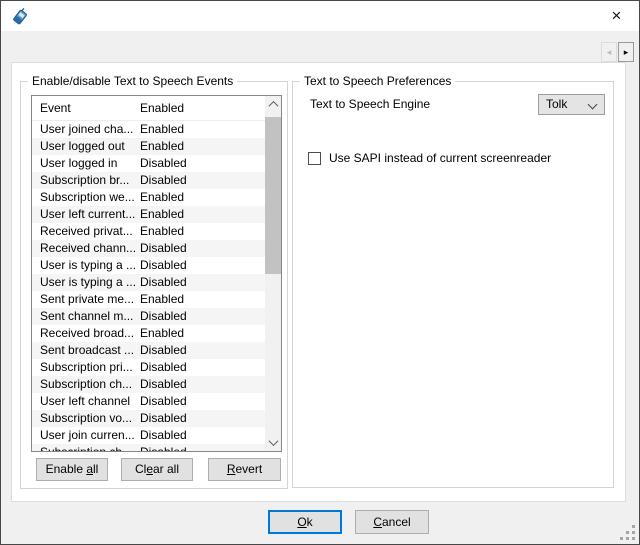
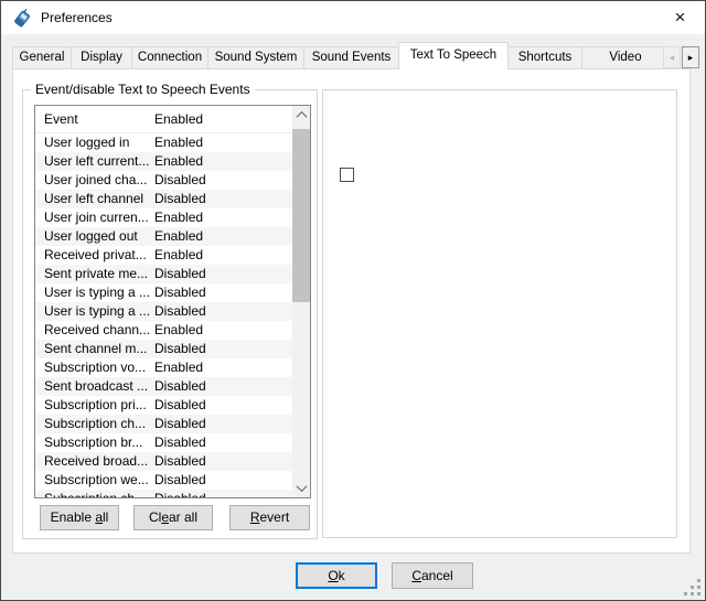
+ Preferences
  ×
+ General
+ Display
+ Connection
+ Sound System
+ Sound Events
+ Text To Speech
+ Shortcuts
+ Video
  ◂
  ▸
- Enable/disable Text to Speech Events
+ Event/disable Text to Speech Events
  Event
  Enabled
- User joined cha...
+ User logged in
  Enabled
- User logged out
+ User left current...
  Enabled
- User logged in
+ User joined cha...
  Disabled
- Subscription br...
+ User left channel
  Disabled
- Subscription we...
+ User join curren...
  Enabled
- User left current...
+ User logged out
  Enabled
  Received privat...
  Enabled
- Received chann...
+ Sent private me...
  Disabled
  User is typing a ...
  Disabled
  User is typing a ...
  Disabled
- Sent private me...
+ Received chann...
  Enabled
  Sent channel m...
  Disabled
- Received broad...
+ Subscription vo...
  Enabled
  Sent broadcast ...
  Disabled
  Subscription pri...
  Disabled
  Subscription ch...
  Disabled
- User left channel
+ Subscription br...
  Disabled
- Subscription vo...
+ Received broad...
  Disabled
- User join curren...
+ Subscription we...
  Disabled
  Enable all
  Clear all
  Revert
- Text to Speech Preferences
- Text to Speech Engine
- Tolk
- Use SAPI instead of current screenreader
  Ok
  Cancel
